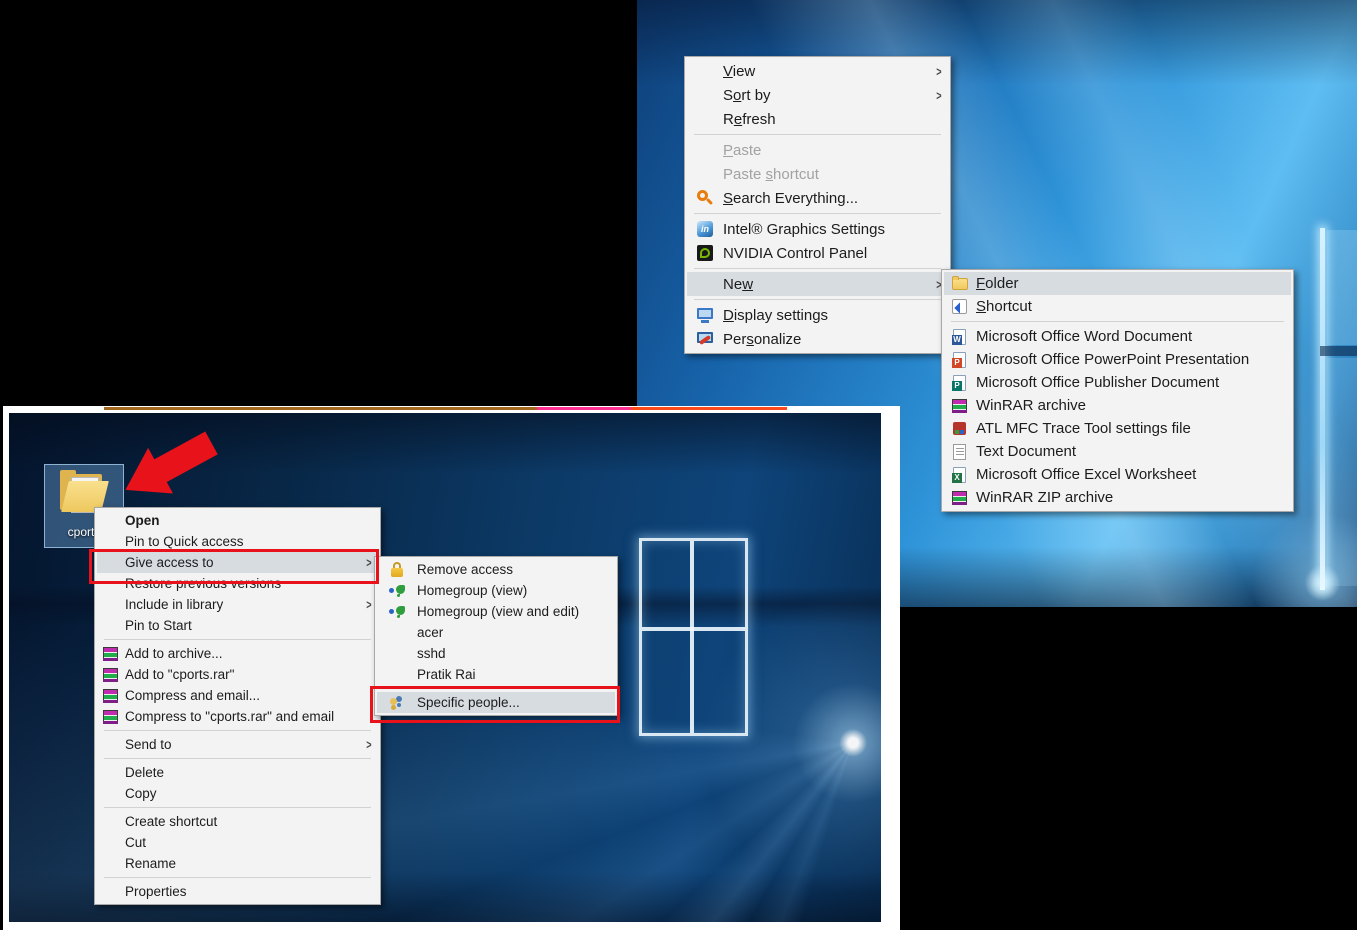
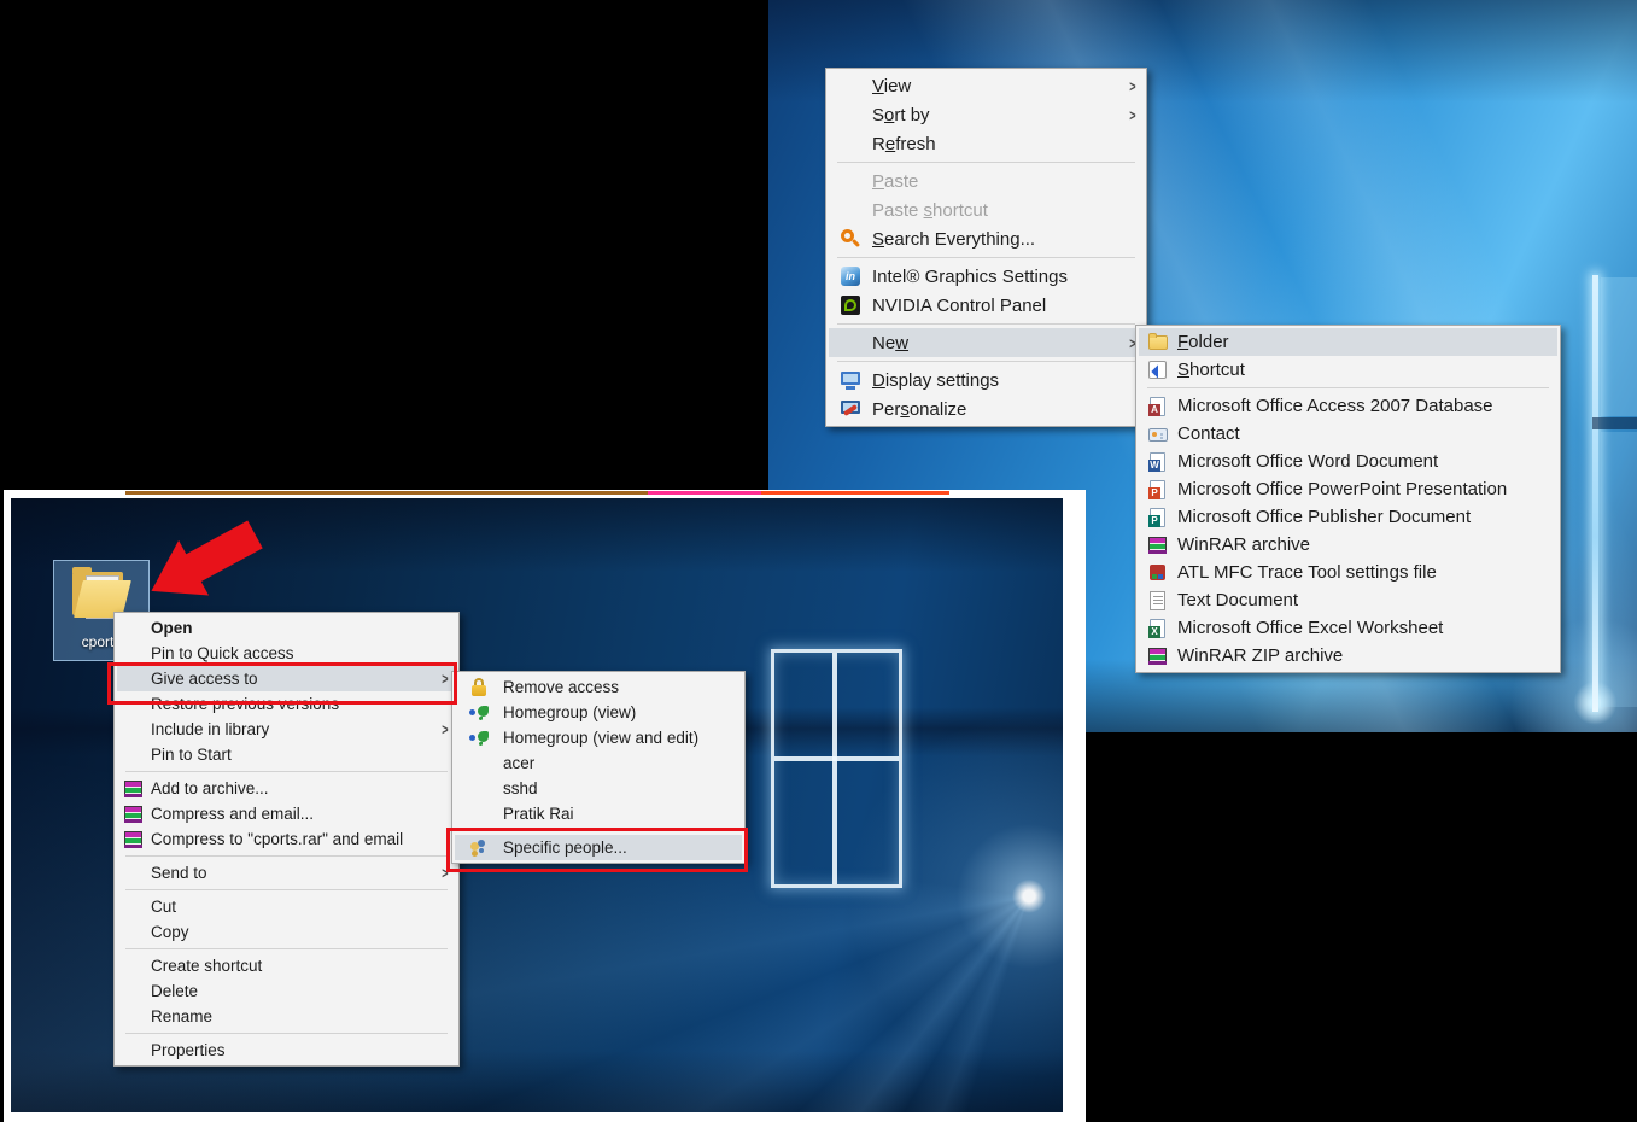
  cport
  View
  >
  Sort by
  >
  Refresh
  Paste
  Paste shortcut
  Search Everything...
  Intel® Graphics Settings
  NVIDIA Control Panel
  New
  >
  Display settings
  Personalize
  Folder
  Shortcut
+ Microsoft Office Access 2007 Database
+ Contact
  Microsoft Office Word Document
  Microsoft Office PowerPoint Presentation
  Microsoft Office Publisher Document
  WinRAR archive
  ATL MFC Trace Tool settings file
  Text Document
  Microsoft Office Excel Worksheet
  WinRAR ZIP archive
  Open
  Pin to Quick access
  Give access to
  >
  Restore previous versions
  Include in library
  >
  Pin to Start
  Add to archive...
- Add to "cports.rar"
  Compress and email...
  Compress to "cports.rar" and email
  Send to
  >
- Delete
+ Cut
  Copy
  Create shortcut
- Cut
+ Delete
  Rename
  Properties
  Remove access
  Homegroup (view)
  Homegroup (view and edit)
  acer
  sshd
  Pratik Rai
  Specific people...
